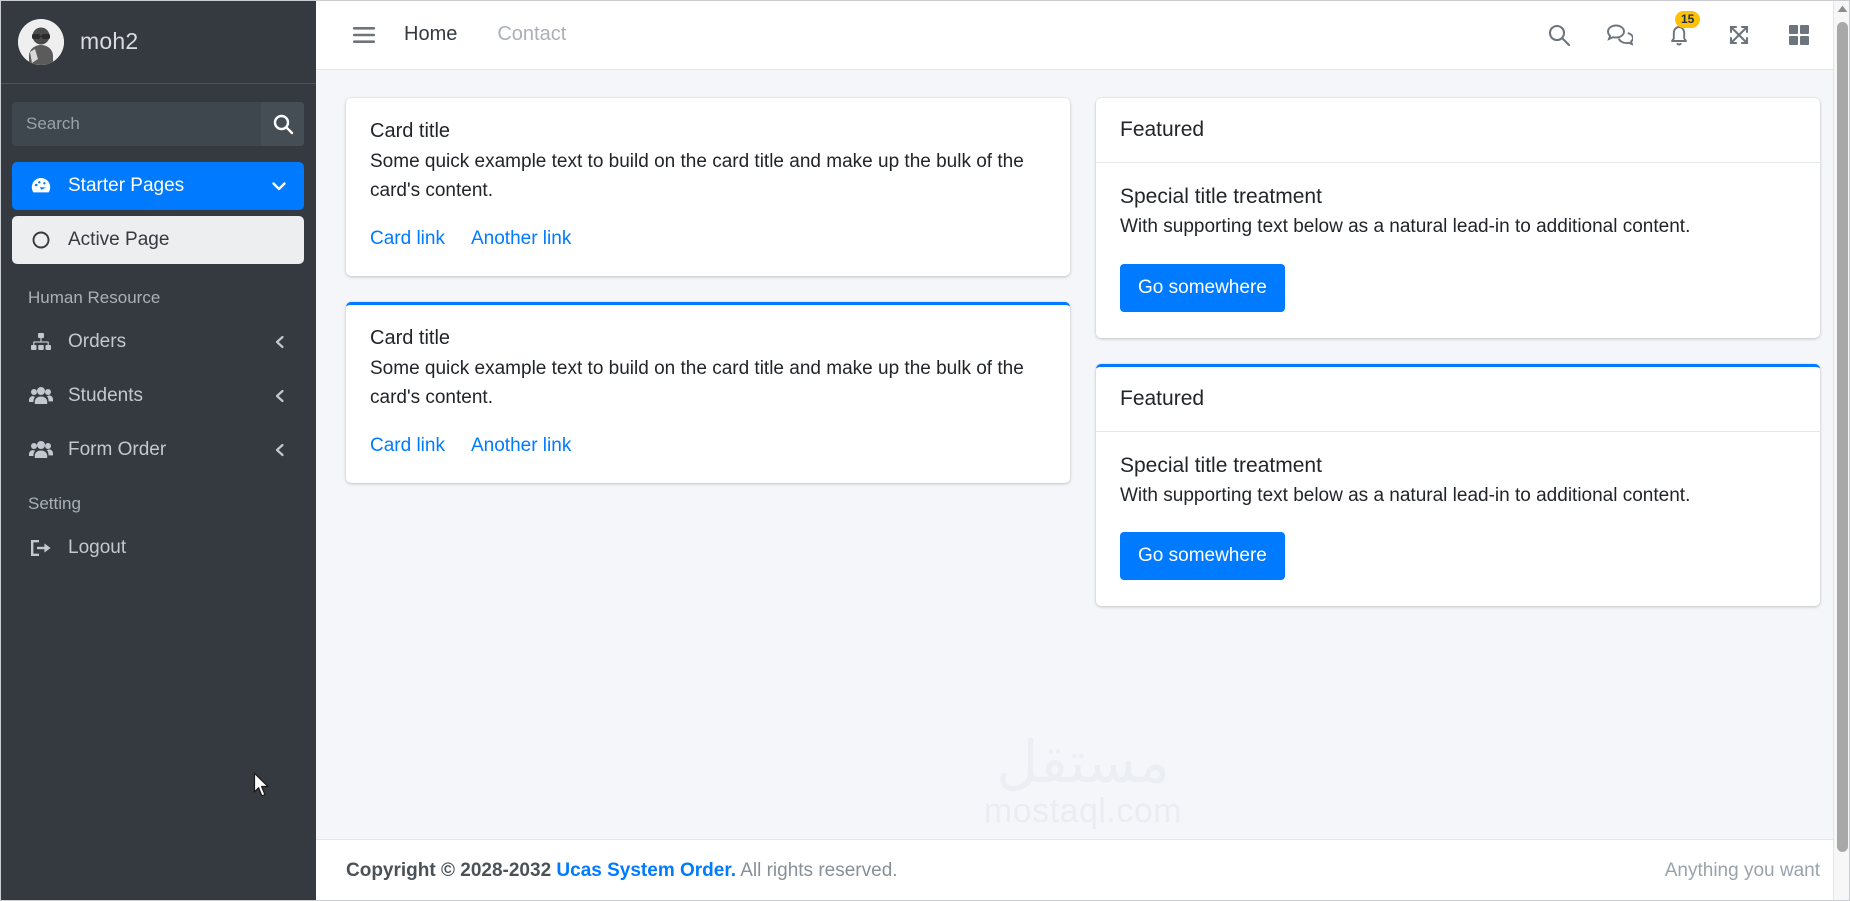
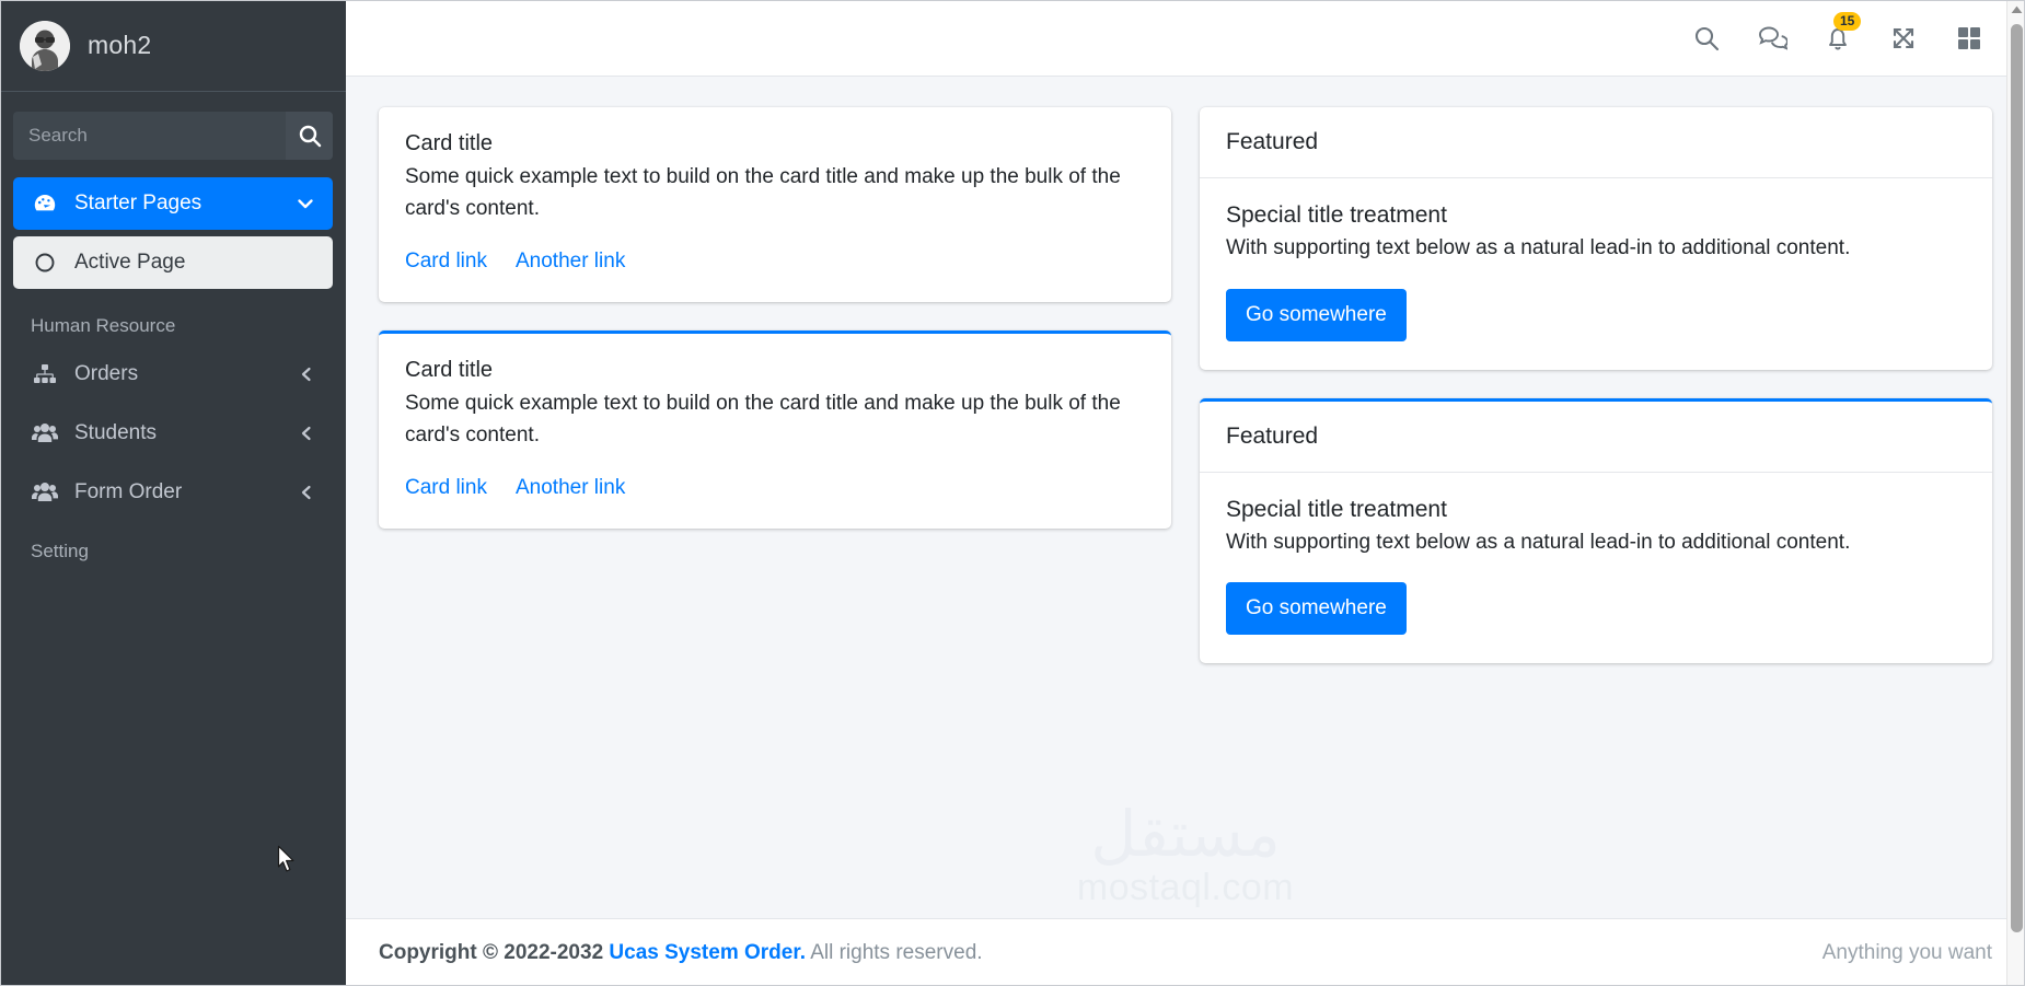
  moh2
  Search
  Starter Pages
  Active Page
  Human Resource
  Orders
  Students
  Form Order
  Setting
- Logout
- Home
- Contact
  15
  Card title
  Some quick example text to build on the card title and make up the bulk of the card's content.
  Card link
  Another link
  Card title
  Some quick example text to build on the card title and make up the bulk of the card's content.
  Card link
  Another link
  Featured
  Special title treatment
  With supporting text below as a natural lead-in to additional content.
  Go somewhere
  Featured
  Special title treatment
  With supporting text below as a natural lead-in to additional content.
  Go somewhere
- Copyright © 2028-2032 Ucas System Order. All rights reserved.
+ Copyright © 2022-2032 Ucas System Order. All rights reserved.
  Anything you want
